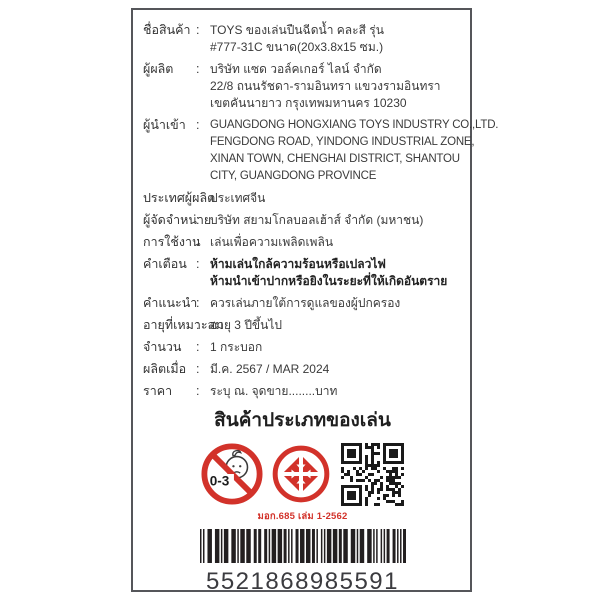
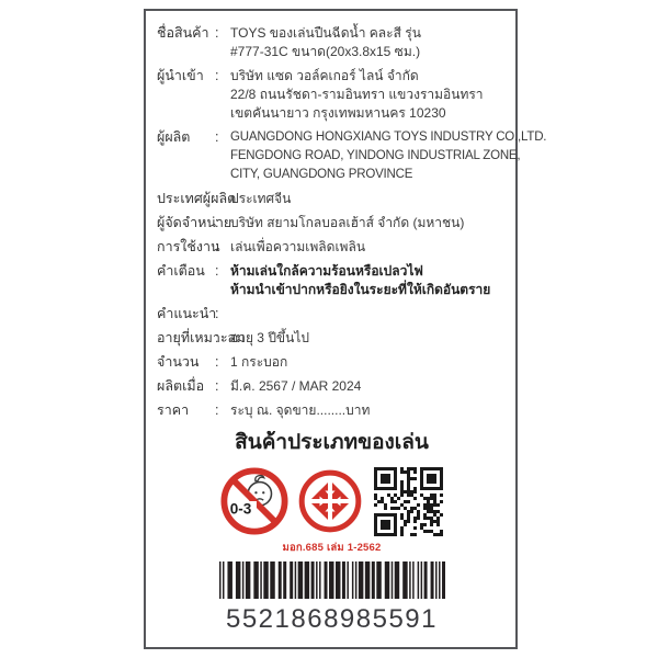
  ชื่อสินค้า
  :
  TOYS ของเล่นปืนฉีดน้ำ คละสี รุ่น
  #777-31C ขนาด(20x3.8x15 ซม.)
- ผู้ผลิต
+ ผู้นำเข้า
  :
  บริษัท แซด วอล์คเกอร์ ไลน์ จำกัด
  22/8 ถนนรัชดา-รามอินทรา แขวงรามอินทรา
  เขตคันนายาว กรุงเทพมหานคร 10230
- ผู้นำเข้า
+ ผู้ผลิต
  :
  GUANGDONG HONGXIANG TOYS INDUSTRY CO.,LTD.
  FENGDONG ROAD, YINDONG INDUSTRIAL ZONE,
- XINAN TOWN, CHENGHAI DISTRICT, SHANTOU
  CITY, GUANGDONG PROVINCE
  ประเทศผู้ผ
  :
  ประเทศจีน
  ผู้จัดจำหน่
  :
  บริษัท สยามโกลบอลเฮ้าส์ จำกัด (มหาชน)
  การใช้งา
  :
  เล่นเพื่อความเพลิดเพลิน
  คำเตือน
  :
  ห้ามเล่นใกล้ความร้อนหรือเปลวไฟ
  ห้ามนำเข้าปากหรือยิงในระยะที่ให้เกิดอันตราย
  คำแนะนำ
  :
- ควรเล่นภายใต้การดูแลของผู้ปกครอง
  อายุที่เหม
  :
  อายุ 3 ปีขึ้นไป
  จำนวน
  :
  1 กระบอก
  ผลิตเมื่อ
  :
  มี.ค. 2567 / MAR 2024
  ราคา
  :
  ระบุ ณ. จุดขาย........บาท
  สินค้าประเภทของเล่น
  0-3
  มอก.685 เล่ม 1-2562
  5521868985591
